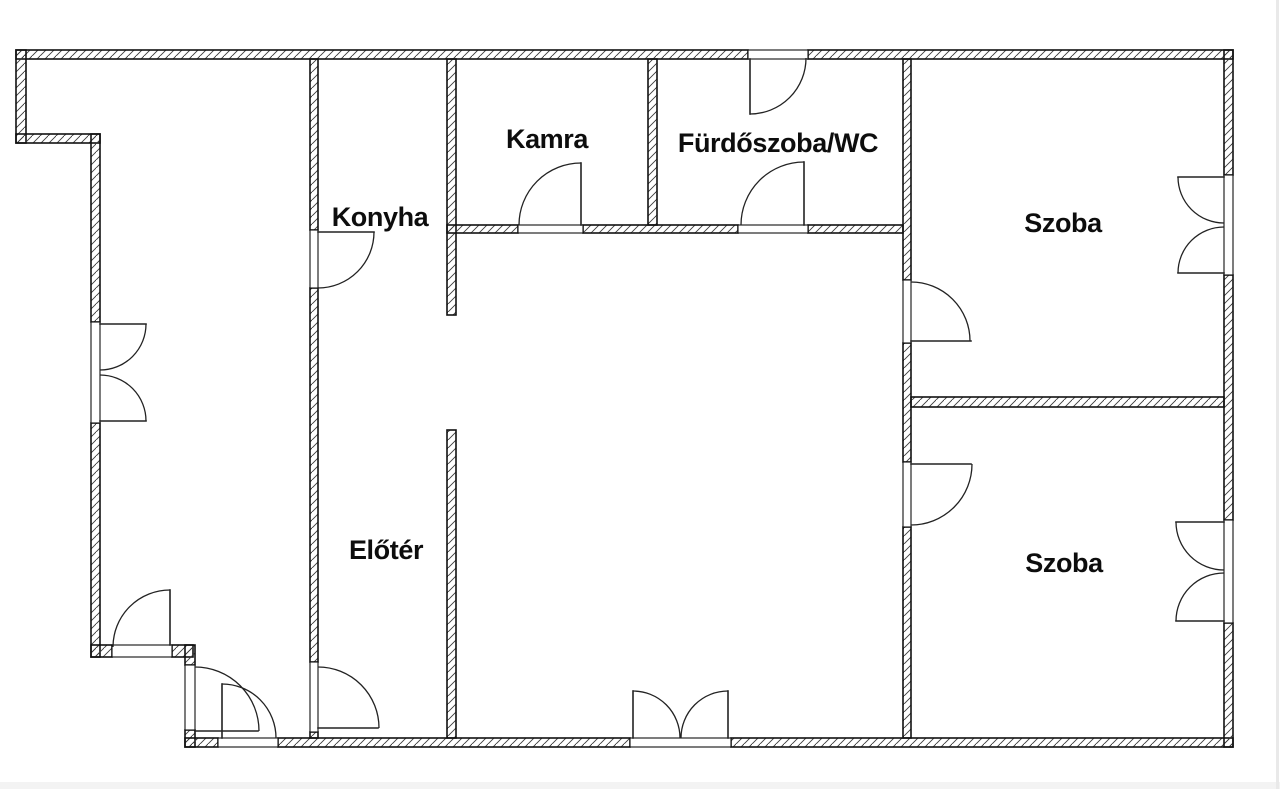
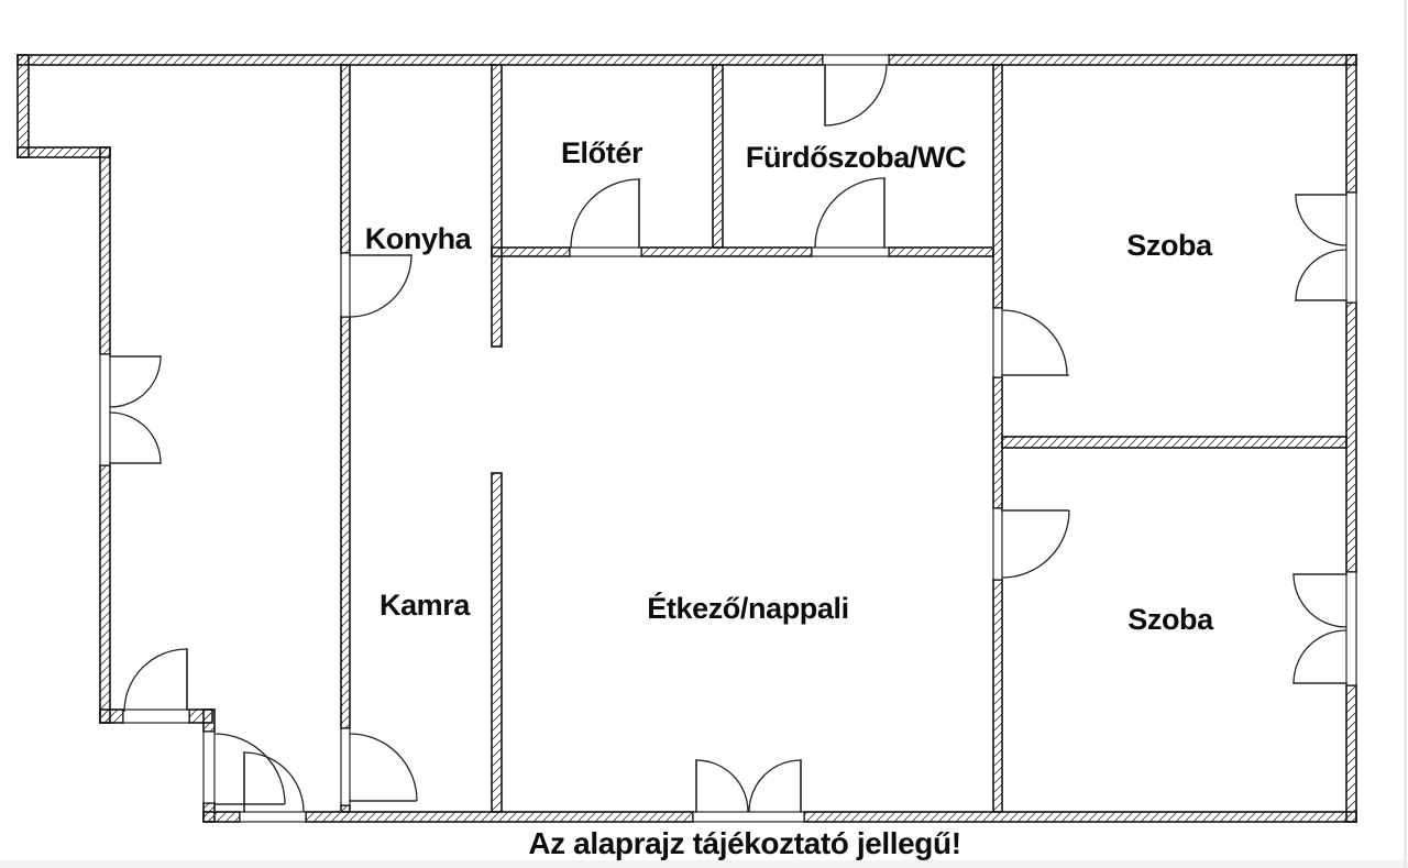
  Konyha
- Kamra
+ Előtér
  Fürdőszoba/WC
  Szoba
- Előtér
+ Kamra
+ Étkező/nappali
  Szoba
+ Az alaprajz tájékoztató jellegű!
